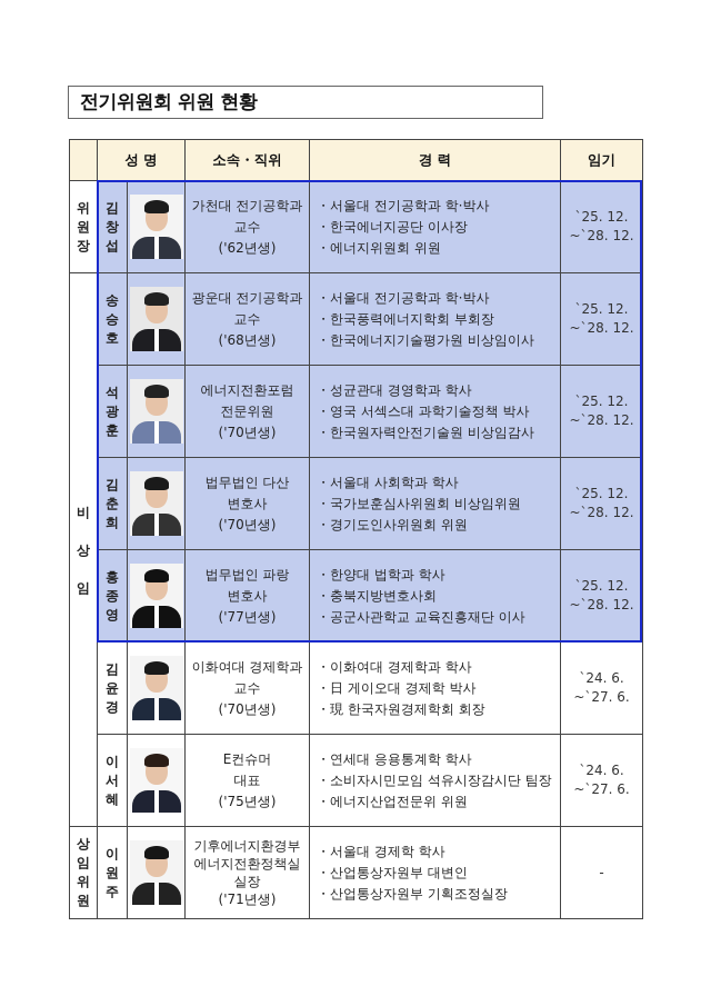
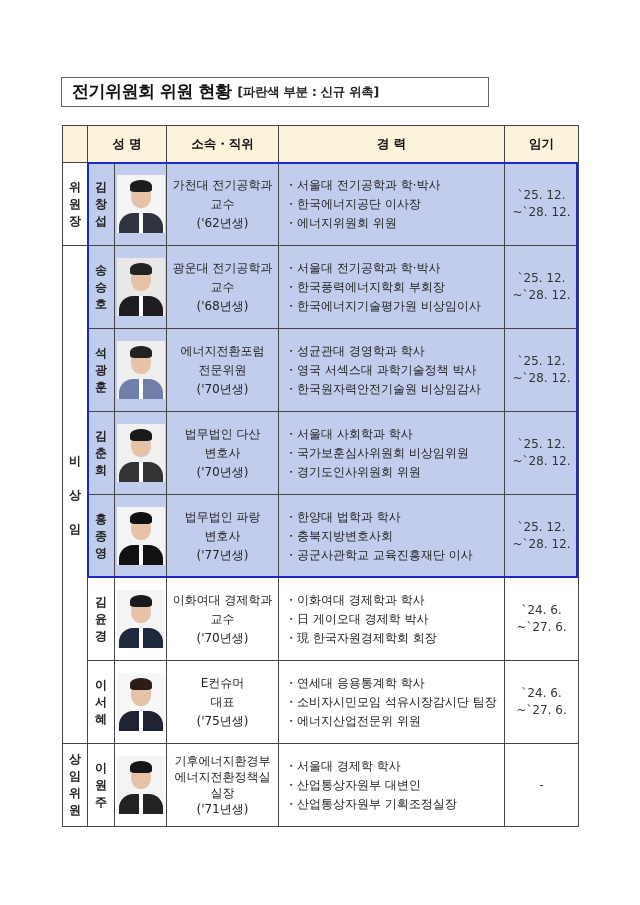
  전기위원회 위원 현황
+ [파란색 부분 : 신규 위촉]
  	성 명	소속・직위	경 력	임기
  위원장	김창섭		가천대 전기공학과교수('62년생)	・서울대 전기공학과 학·박사・한국에너지공단 이사장・에너지위원회 위원	`25. 12.~`28. 12.
  비상임	송승호		광운대 전기공학과교수('68년생)	・서울대 전기공학과 학·박사・한국풍력에너지학회 부회장・한국에너지기술평가원 비상임이사	`25. 12.~`28. 12.
  석광훈		에너지전환포럼전문위원('70년생)	・성균관대 경영학과 학사・영국 서섹스대 과학기술정책 박사・한국원자력안전기술원 비상임감사	`25. 12.~`28. 12.
  김춘희		법무법인 다산변호사('70년생)	・서울대 사회학과 학사・국가보훈심사위원회 비상임위원・경기도인사위원회 위원	`25. 12.~`28. 12.
  홍종영		법무법인 파랑변호사('77년생)	・한양대 법학과 학사・충북지방변호사회・공군사관학교 교육진흥재단 이사	`25. 12.~`28. 12.
  김윤경		이화여대 경제학과교수('70년생)	・이화여대 경제학과 학사・日 게이오대 경제학 박사・現 한국자원경제학회 회장	`24. 6.~`27. 6.
  이서혜		E컨슈머대표('75년생)	・연세대 응용통계학 학사・소비자시민모임 석유시장감시단 팀장・에너지산업전문위 위원	`24. 6.~`27. 6.
  상임위원	이원주		기후에너지환경부에너지전환정책실실장('71년생)	・서울대 경제학 학사・산업통상자원부 대변인・산업통상자원부 기획조정실장	-
